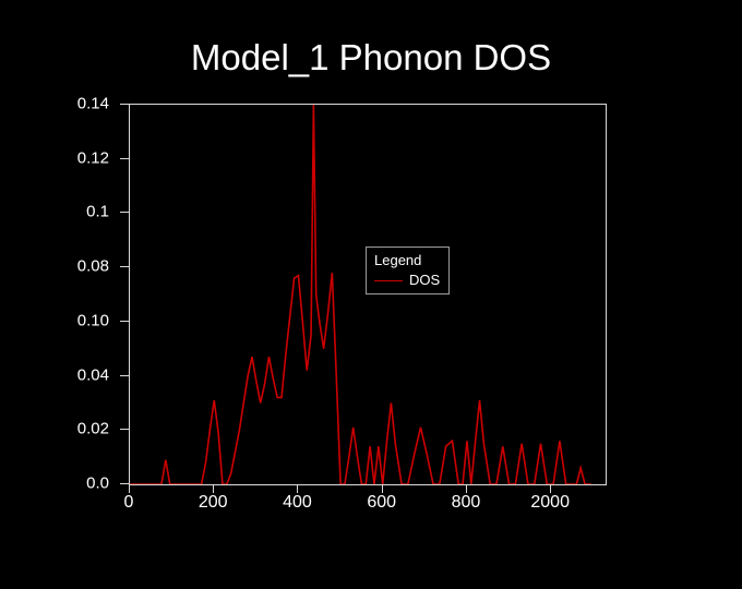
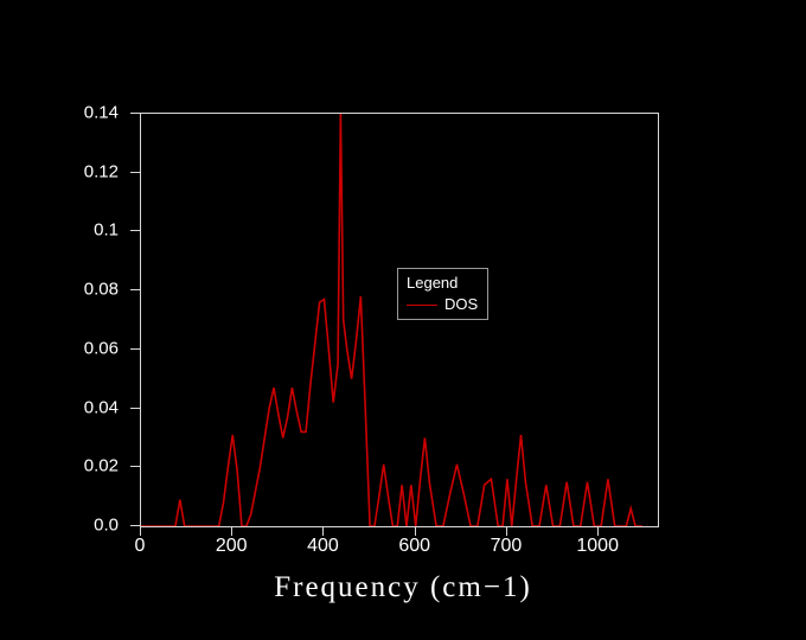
- Model_1 Phonon DOS
  0.0
  0.02
  0.04
- 0.10
+ 0.06
  0.08
  0.1
  0.12
  0.14
  0
  200
  400
  600
- 800
+ 700
- 2000
+ 1000
+ Frequency (cm−1)
  Legend
  DOS
